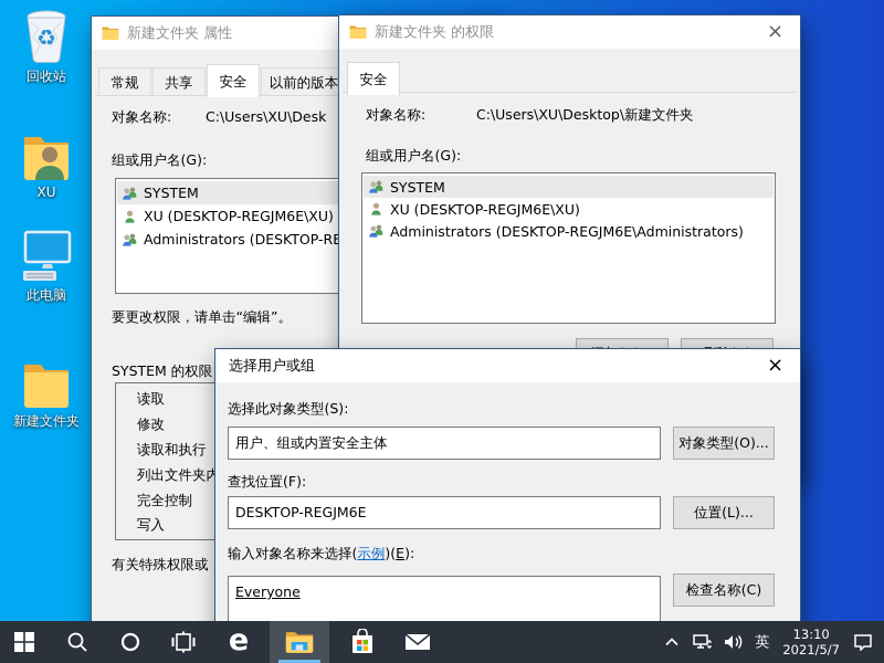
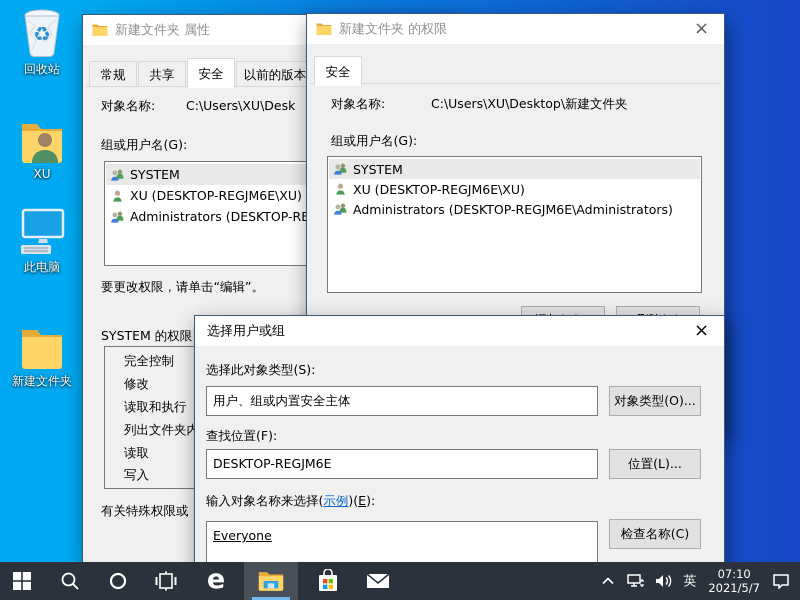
  ♻
  回收站
  XU
  此电脑
  新建文件夹
  新建文件夹 属性
  常规
  共享
  安全
  以前的版本
  对象名称:
  C:\Users\XU\Desk
  组或用户名(G):
  SYSTEM
  XU (DESKTOP-REGJM6E\XU)
  Administrators (DESKTOP-R
  要更改权限，请单击“编辑”。
  SYSTEM 的权限
- 读取
+ 完全控制
  修改
  读取和执行
  列出文件夹内
- 完全控制
+ 读取
  写入
  有关特殊权限或
  新建文件夹 的权限
  ×
  安全
  对象名称:
  C:\Users\XU\Desktop\新建文件夹
  组或用户名(G):
  SYSTEM
  XU (DESKTOP-REGJM6E\XU)
  Administrators (DESKTOP-REGJM6E\Administrators)
  选择用户或组
  ×
  选择此对象类型(S):
  用户、组或内置安全主体
  对象类型(O)...
  查找位置(F):
  DESKTOP-REGJM6E
  位置(L)...
  输入对象名称来选择(示例)(E):
  Everyone
  检查名称(C)
  e
  英
- 13:10
+ 07:10
  2021/5/7
